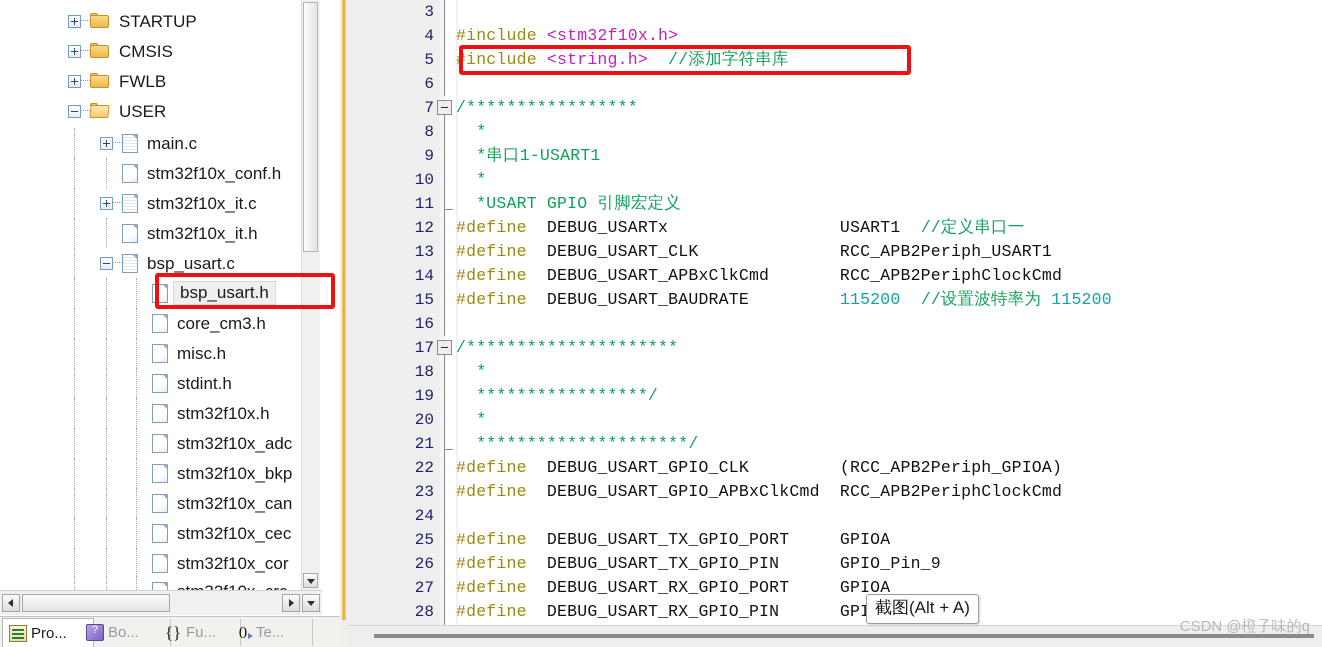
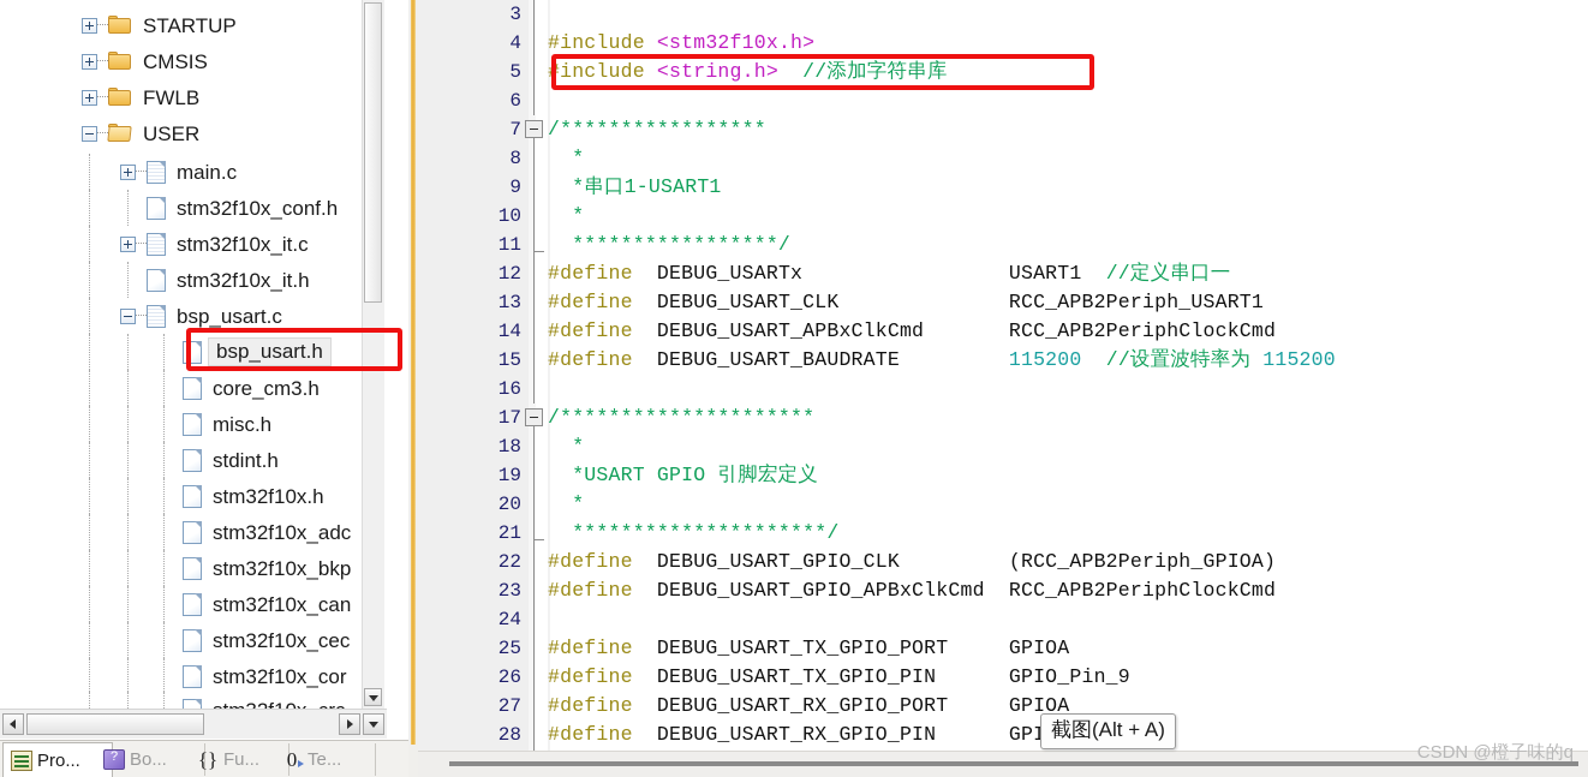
  STARTUP
  CMSIS
  FWLB
  USER
  main.c
  stm32f10x_conf.h
  stm32f10x_it.c
  stm32f10x_it.h
  bsp_usart.c
  bsp_usart.h
  core_cm3.h
  misc.h
  stdint.h
  stm32f10x.h
  stm32f10x_adc
  stm32f10x_bkp
  stm32f10x_can
  stm32f10x_cec
  stm32f10x_cor
  Pro...
  Bo...
  {}
  Fu...
  0
  Te...
  3
  4
  5
  6
  7
  8
  9
  10
  11
  12
  13
  14
  15
  16
  17
  18
  19
  20
  21
  22
  23
  24
  25
  26
  27
  28
  #include <stm32f10x.h>
  #include <string.h> //添加字符串库
  /*****************
  *
  *串口1-USART1
  *
- *USART GPIO 引脚宏定义
+ *****************/
  #define DEBUG_USARTx USART1 //定义串口一
  #define DEBUG_USART_CLK RCC_APB2Periph_USART1
  #define DEBUG_USART_APBxClkCmd RCC_APB2PeriphClockCmd
  #define DEBUG_USART_BAUDRATE 115200 //设置波特率为 115200
  /*********************
  *
- *****************/
+ *USART GPIO 引脚宏定义
  *
  *********************/
  #define DEBUG_USART_GPIO_CLK (RCC_APB2Periph_GPIOA)
  #define DEBUG_USART_GPIO_APBxClkCmd RCC_APB2PeriphClockCmd
  #define DEBUG_USART_TX_GPIO_PORT GPIOA
  #define DEBUG_USART_TX_GPIO_PIN GPIO_Pin_9
  #define DEBUG_USART_RX_GPIO_PORT GPIOA
  #define DEBUG_USART_RX_GPIO_PIN GP
  截图(Alt + A)
  CSDN @橙子味的q
